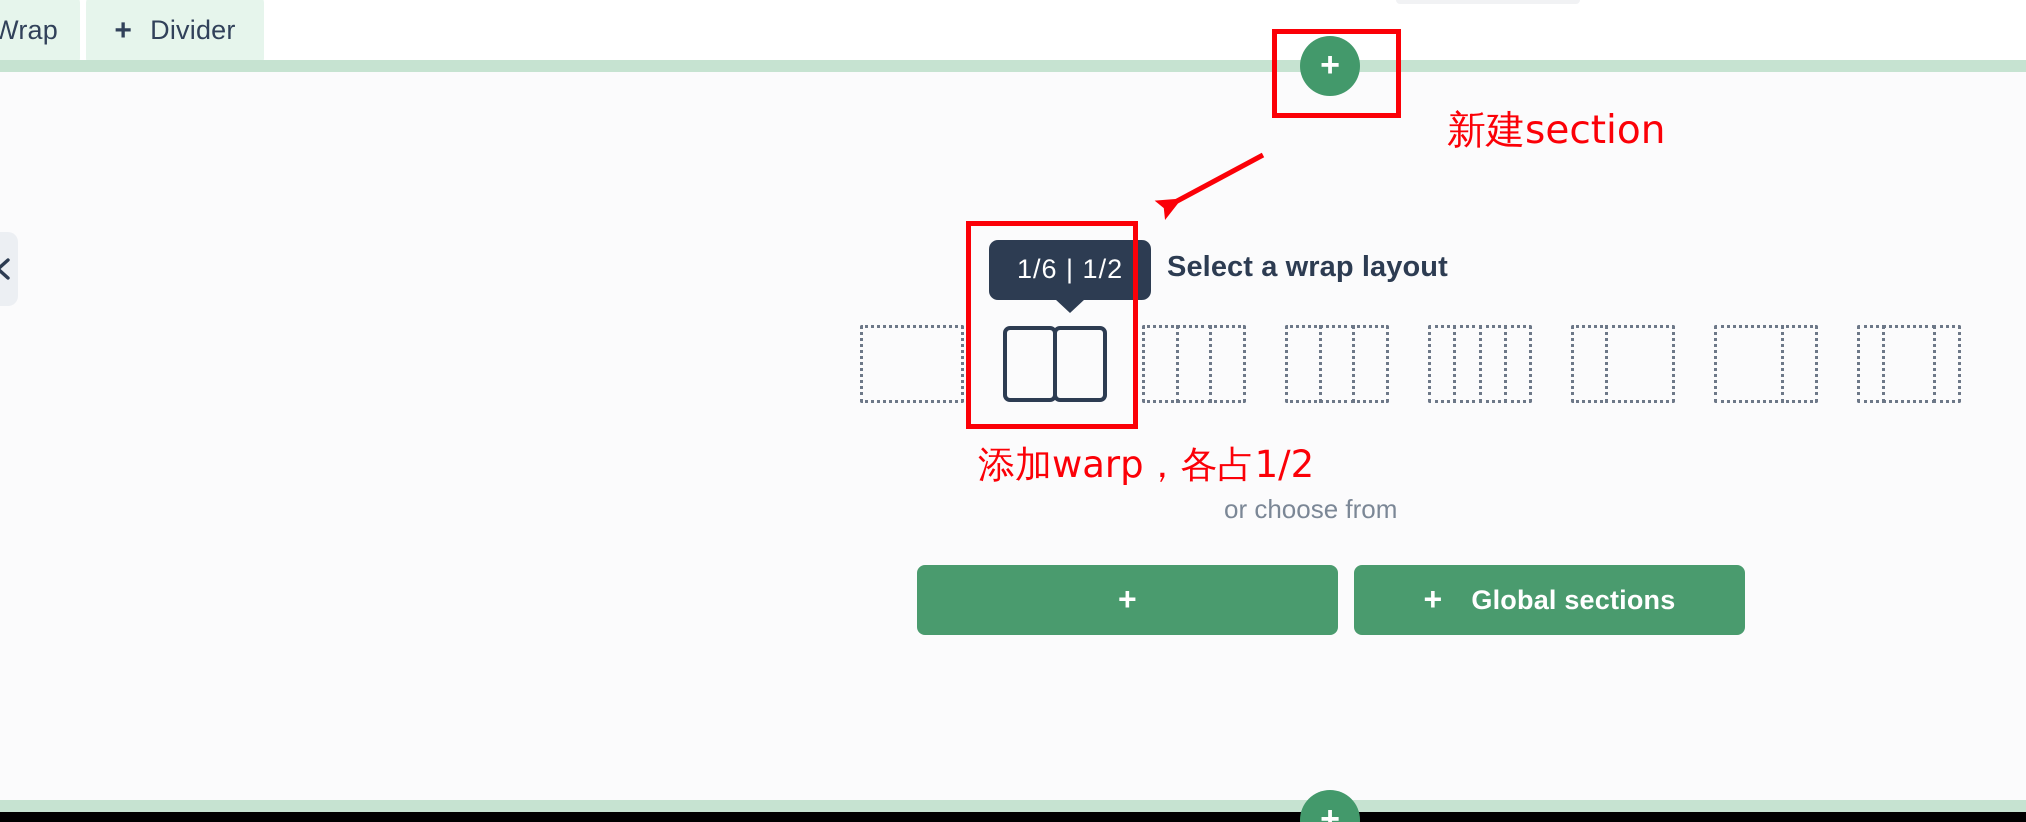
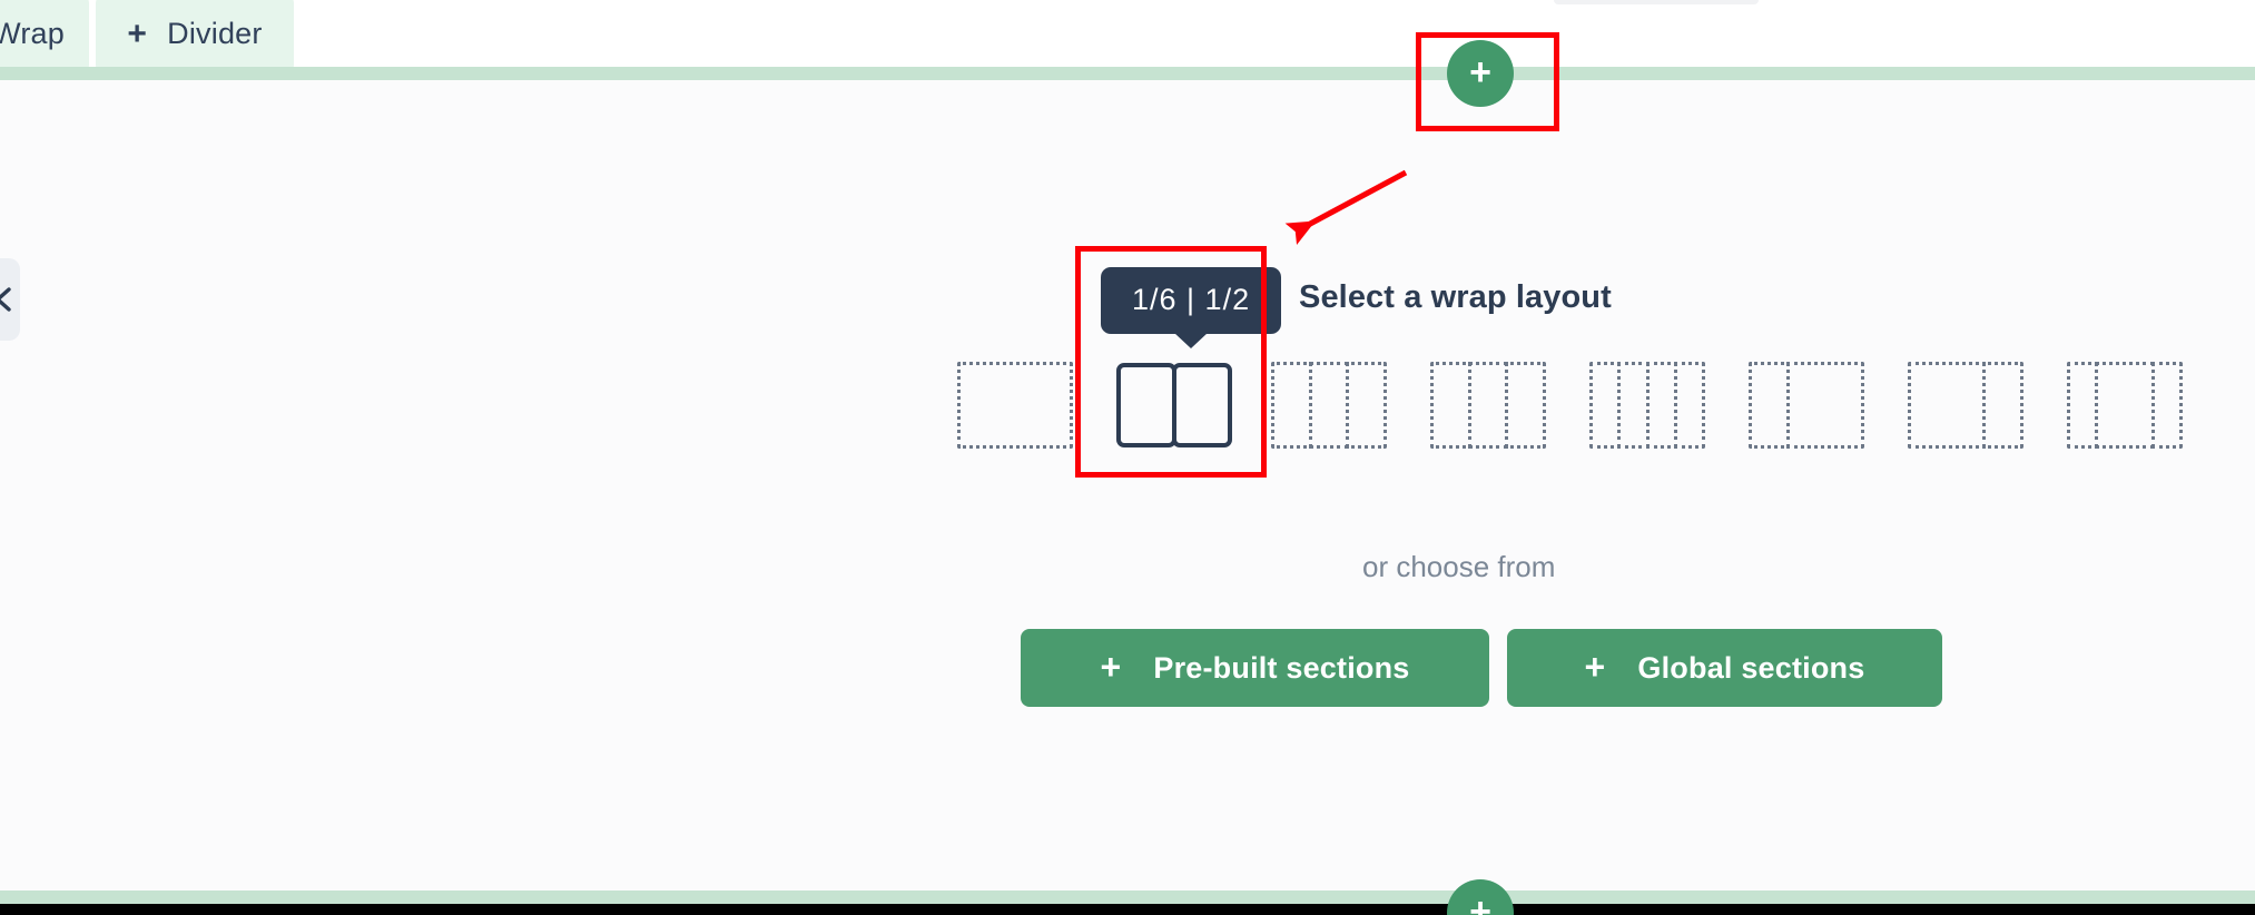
  Wrap
  +
  Divider
  +
  +
  Select a wrap layout
  1/6 | 1/2
  or choose from
  +
+ Pre-built sections
  +
  Global sections
- 新建section
- 添加warp，各占1/2
